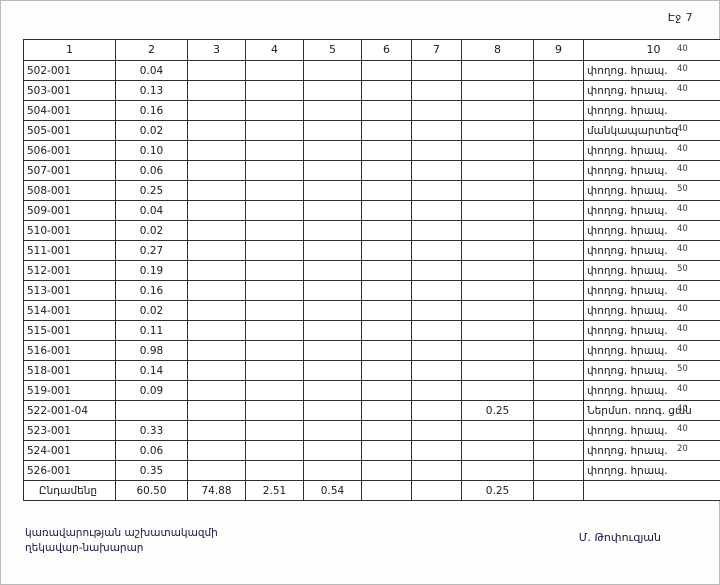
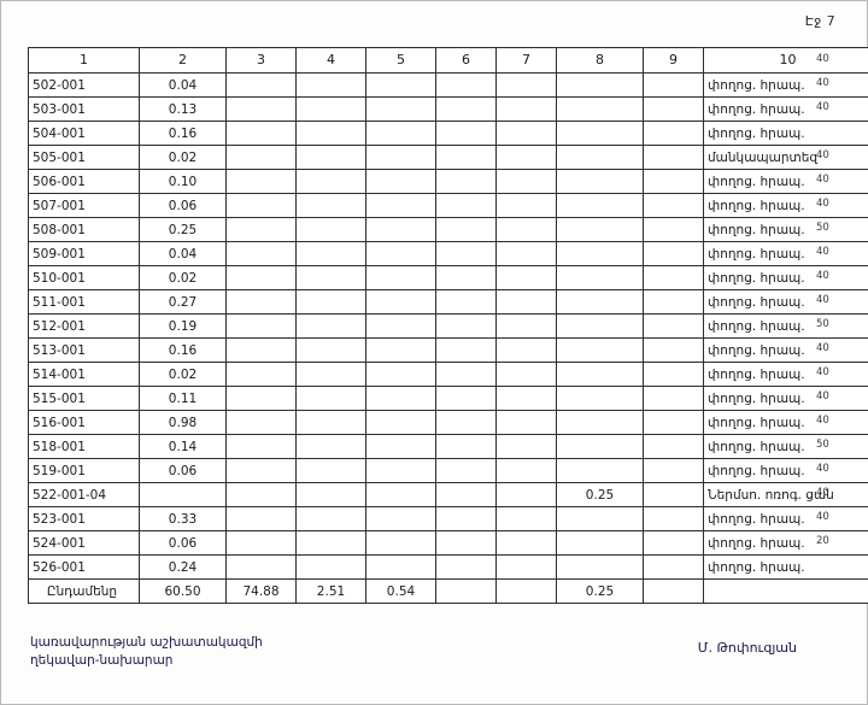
  Էջ 7
  1	2	3	4	5	6	7	8	9	10
  502-001	0.04								փողոց. հրապ.
  503-001	0.13								փողոց. հրապ.
  504-001	0.16								փողոց. հրապ.
  505-001	0.02								մանկապարտեզ
  506-001	0.10								փողոց. հրապ.
  507-001	0.06								փողոց. հրապ.
  508-001	0.25								փողոց. հրապ.
  509-001	0.04								փողոց. հրապ.
  510-001	0.02								փողոց. հրապ.
  511-001	0.27								փողոց. հրապ.
  512-001	0.19								փողոց. հրապ.
  513-001	0.16								փողոց. հրապ.
  514-001	0.02								փողոց. հրապ.
  515-001	0.11								փողոց. հրապ.
  516-001	0.98								փողոց. հրապ.
  518-001	0.14								փողոց. հրապ.
- 519-001	0.09								փողոց. հրապ.
+ 519-001	0.06								փողոց. հրապ.
  522-001-04							0.25		Ներմսո. ոռոգ. ցան
  523-001	0.33								փողոց. հրապ.
  524-001	0.06								փողոց. հրապ.
- 526-001	0.35								փողոց. հրապ.
+ 526-001	0.24								փողոց. հրապ.
  Ընդամենը	60.50	74.88	2.51	0.54			0.25
  40
  40
  40
  40
  40
  40
  50
  40
  40
  40
  50
  40
  40
  40
  40
  50
  40
  40
  40
  20
  կառավարության աշխատակազմի
  ղեկավար-նախարար
  Մ. Թոփուզյան
